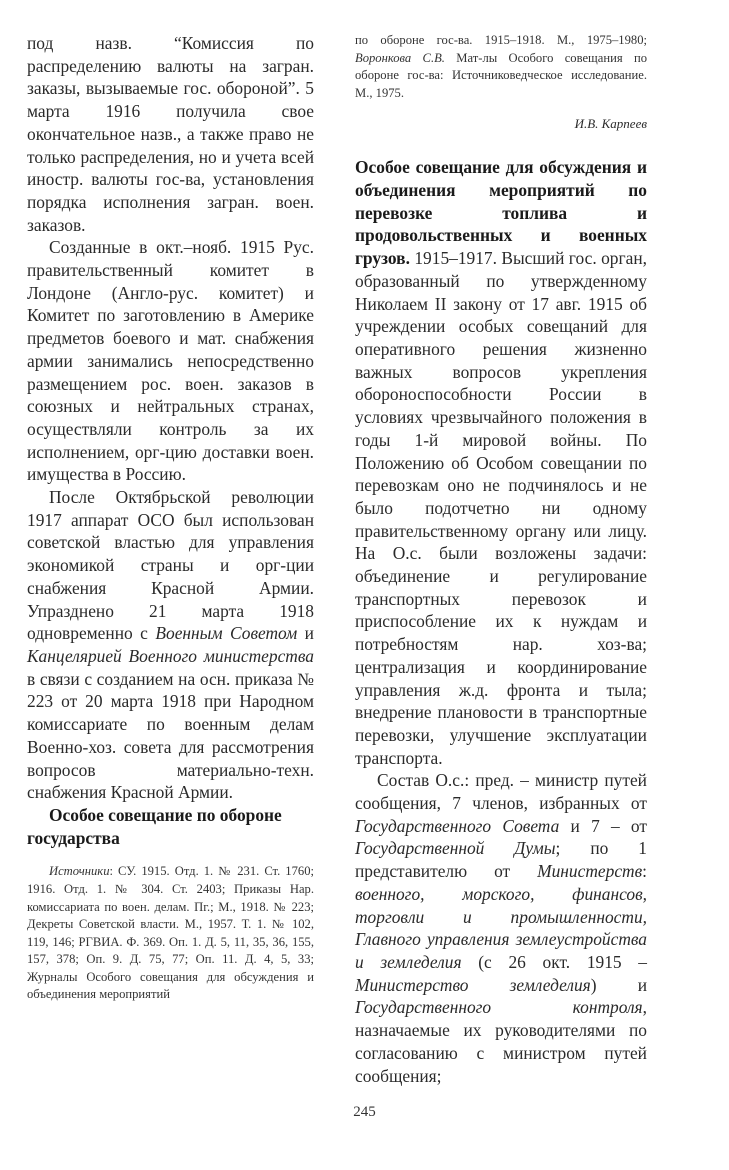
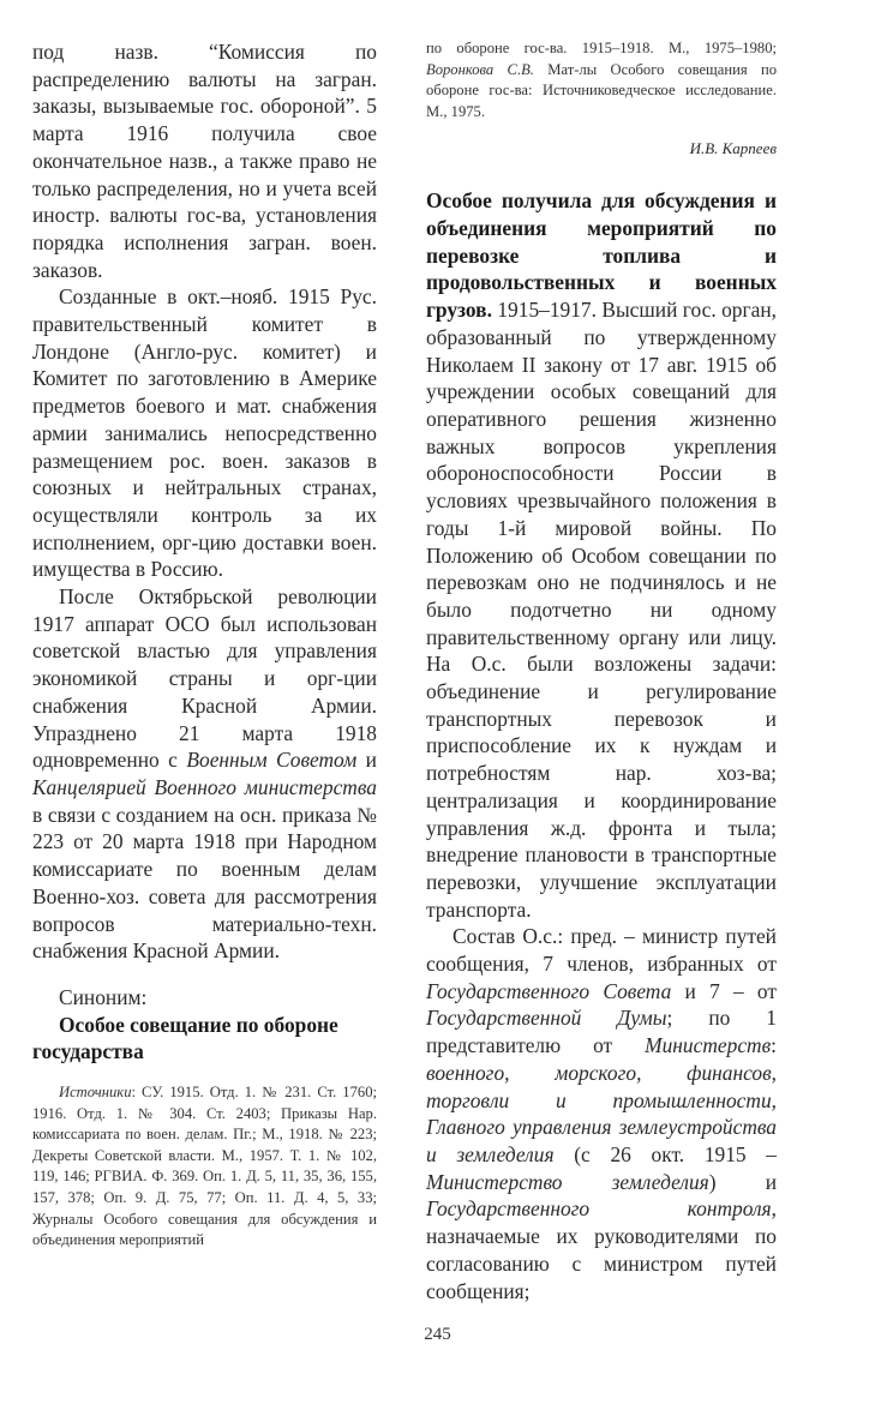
  под назв. “Комиссия по распределению валюты на загран. заказы, вызываемые гос. обороной”. 5 марта 1916 получила свое окончательное назв., а также право не только распределения, но и учета всей иностр. валюты гос-ва, установления порядка исполнения загран. воен. заказов.
  Созданные в окт.–нояб. 1915 Рус. правительственный комитет в Лондоне (Англо-рус. комитет) и Комитет по заготовлению в Америке предметов боевого и мат. снабжения армии занимались непосредственно размещением рос. воен. заказов в союзных и нейтральных странах, осуществляли контроль за их исполнением, орг-цию доставки воен. имущества в Россию.
  После Октябрьской революции 1917 аппарат ОСО был использован советской властью для управления экономикой страны и орг-ции снабжения Красной Армии. Упразднено 21 марта 1918 одновременно с Военным Советом и Канцелярией Военного министерства в связи с созданием на осн. приказа № 223 от 20 марта 1918 при Народном комиссариате по военным делам Военно-хоз. совета для рассмотрения вопросов материально-техн. снабжения Красной Армии.
+ Синоним:
  Особое совещание по обороне государства
  Источники: СУ. 1915. Отд. 1. № 231. Ст. 1760; 1916. Отд. 1. № 304. Ст. 2403; Приказы Нар. комиссариата по воен. делам. Пг.; М., 1918. № 223; Декреты Советской власти. М., 1957. Т. 1. № 102, 119, 146; РГВИА. Ф. 369. Оп. 1. Д. 5, 11, 35, 36, 155, 157, 378; Оп. 9. Д. 75, 77; Оп. 11. Д. 4, 5, 33; Журналы Особого совещания для обсуждения и объединения мероприятий
  по обороне гос-ва. 1915–1918. М., 1975–1980; Воронкова С.В. Мат-лы Особого совещания по обороне гос-ва: Источниковедческое исследование. М., 1975.
  И.В. Карпеев
- Особое совещание для обсуждения и объединения мероприятий по перевозке топлива и продовольственных и военных грузов. 1915–1917. Высший гос. орган, образованный по утвержденному Николаем II закону от 17 авг. 1915 об учреждении особых совещаний для оперативного решения жизненно важных вопросов укрепления обороноспособности России в условиях чрезвычайного положения в годы 1-й мировой войны. По Положению об Особом совещании по перевозкам оно не подчинялось и не было подотчетно ни одному правительственному органу или лицу. На О.с. были возложены задачи: объединение и регулирование транспортных перевозок и приспособление их к нуждам и потребностям нар. хоз-ва; централизация и координирование управления ж.д. фронта и тыла; внедрение плановости в транспортные перевозки, улучшение эксплуатации транспорта.
+ Особое получила для обсуждения и объединения мероприятий по перевозке топлива и продовольственных и военных грузов. 1915–1917. Высший гос. орган, образованный по утвержденному Николаем II закону от 17 авг. 1915 об учреждении особых совещаний для оперативного решения жизненно важных вопросов укрепления обороноспособности России в условиях чрезвычайного положения в годы 1-й мировой войны. По Положению об Особом совещании по перевозкам оно не подчинялось и не было подотчетно ни одному правительственному органу или лицу. На О.с. были возложены задачи: объединение и регулирование транспортных перевозок и приспособление их к нуждам и потребностям нар. хоз-ва; централизация и координирование управления ж.д. фронта и тыла; внедрение плановости в транспортные перевозки, улучшение эксплуатации транспорта.
  Состав О.с.: пред. – министр путей сообщения, 7 членов, избранных от Государственного Совета и 7 – от Государственной Думы; по 1 представителю от Министерств: военного, морского, финансов, торговли и промышленности, Главного управления землеустройства и земледелия (с 26 окт. 1915 – Министерство земледелия) и Государственного контроля, назначаемые их руководителями по согласованию с министром путей сообщения;
  245
